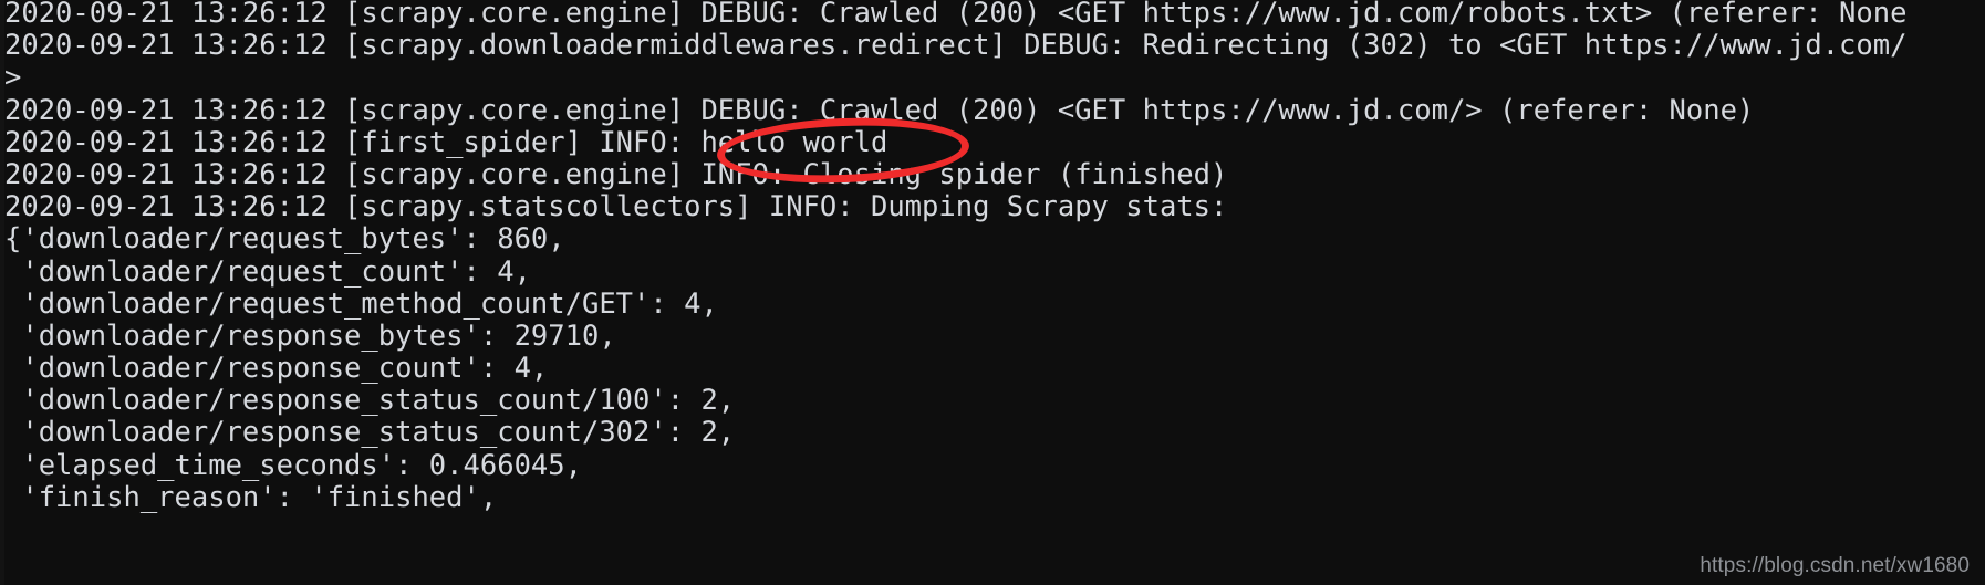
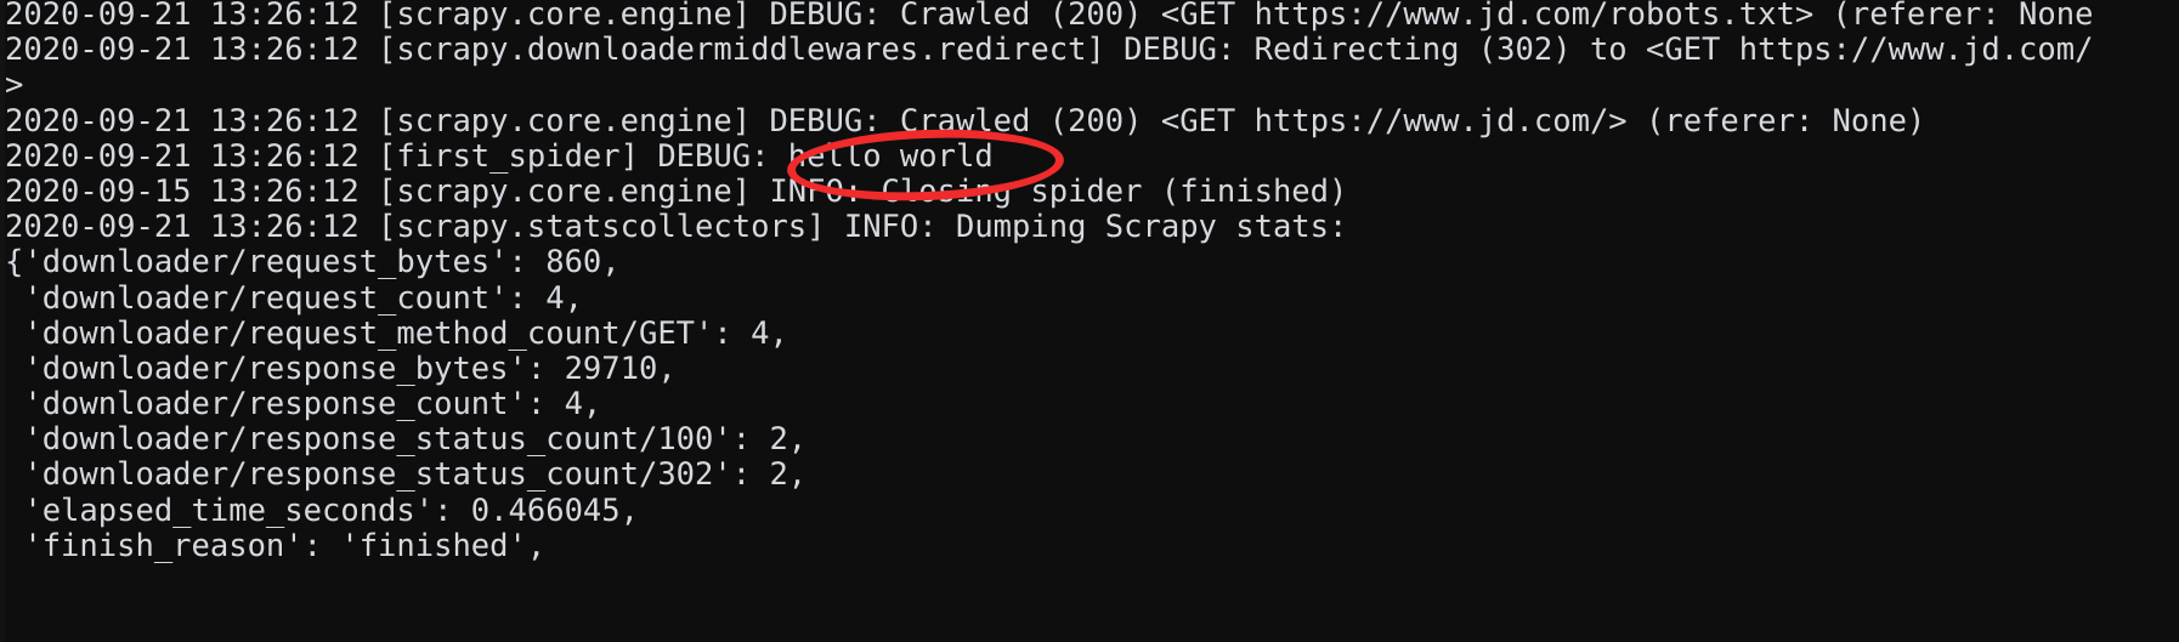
  2020-09-21 13:26:12 [scrapy.core.engine] DEBUG: Crawled (200) <GET https://www.jd.com/robots.txt> (referer: None
  2020-09-21 13:26:12 [scrapy.downloadermiddlewares.redirect] DEBUG: Redirecting (302) to <GET https://www.jd.com/
  >
  2020-09-21 13:26:12 [scrapy.core.engine] DEBUG: Crawled (200) <GET https://www.jd.com/> (referer: None)
- 2020-09-21 13:26:12 [first_spider] INFO: hello world
+ 2020-09-21 13:26:12 [first_spider] DEBUG: hello world
- 2020-09-21 13:26:12 [scrapy.core.engine] INFO: Closing spider (finished)
+ 2020-09-15 13:26:12 [scrapy.core.engine] INFO: Closing spider (finished)
  2020-09-21 13:26:12 [scrapy.statscollectors] INFO: Dumping Scrapy stats:
  {'downloader/request_bytes': 860,
  'downloader/request_count': 4,
  'downloader/request_method_count/GET': 4,
  'downloader/response_bytes': 29710,
  'downloader/response_count': 4,
  'downloader/response_status_count/100': 2,
  'downloader/response_status_count/302': 2,
  'elapsed_time_seconds': 0.466045,
  'finish_reason': 'finished',
- https://blog.csdn.net/xw1680
